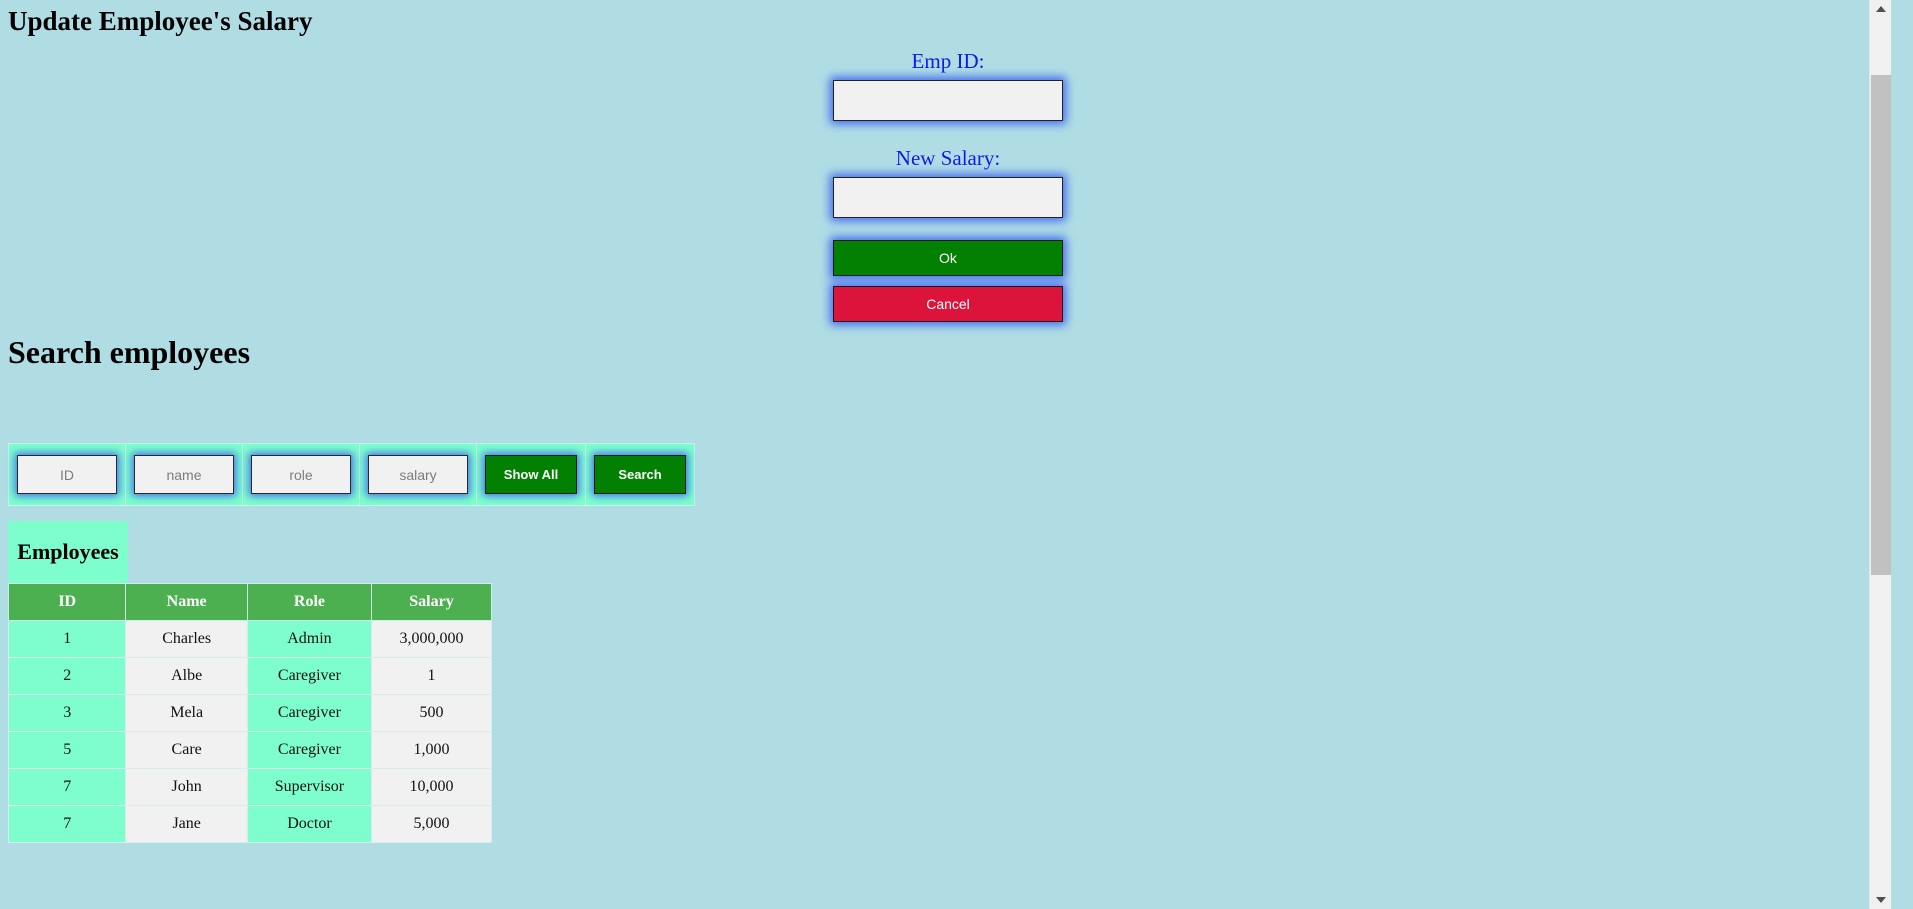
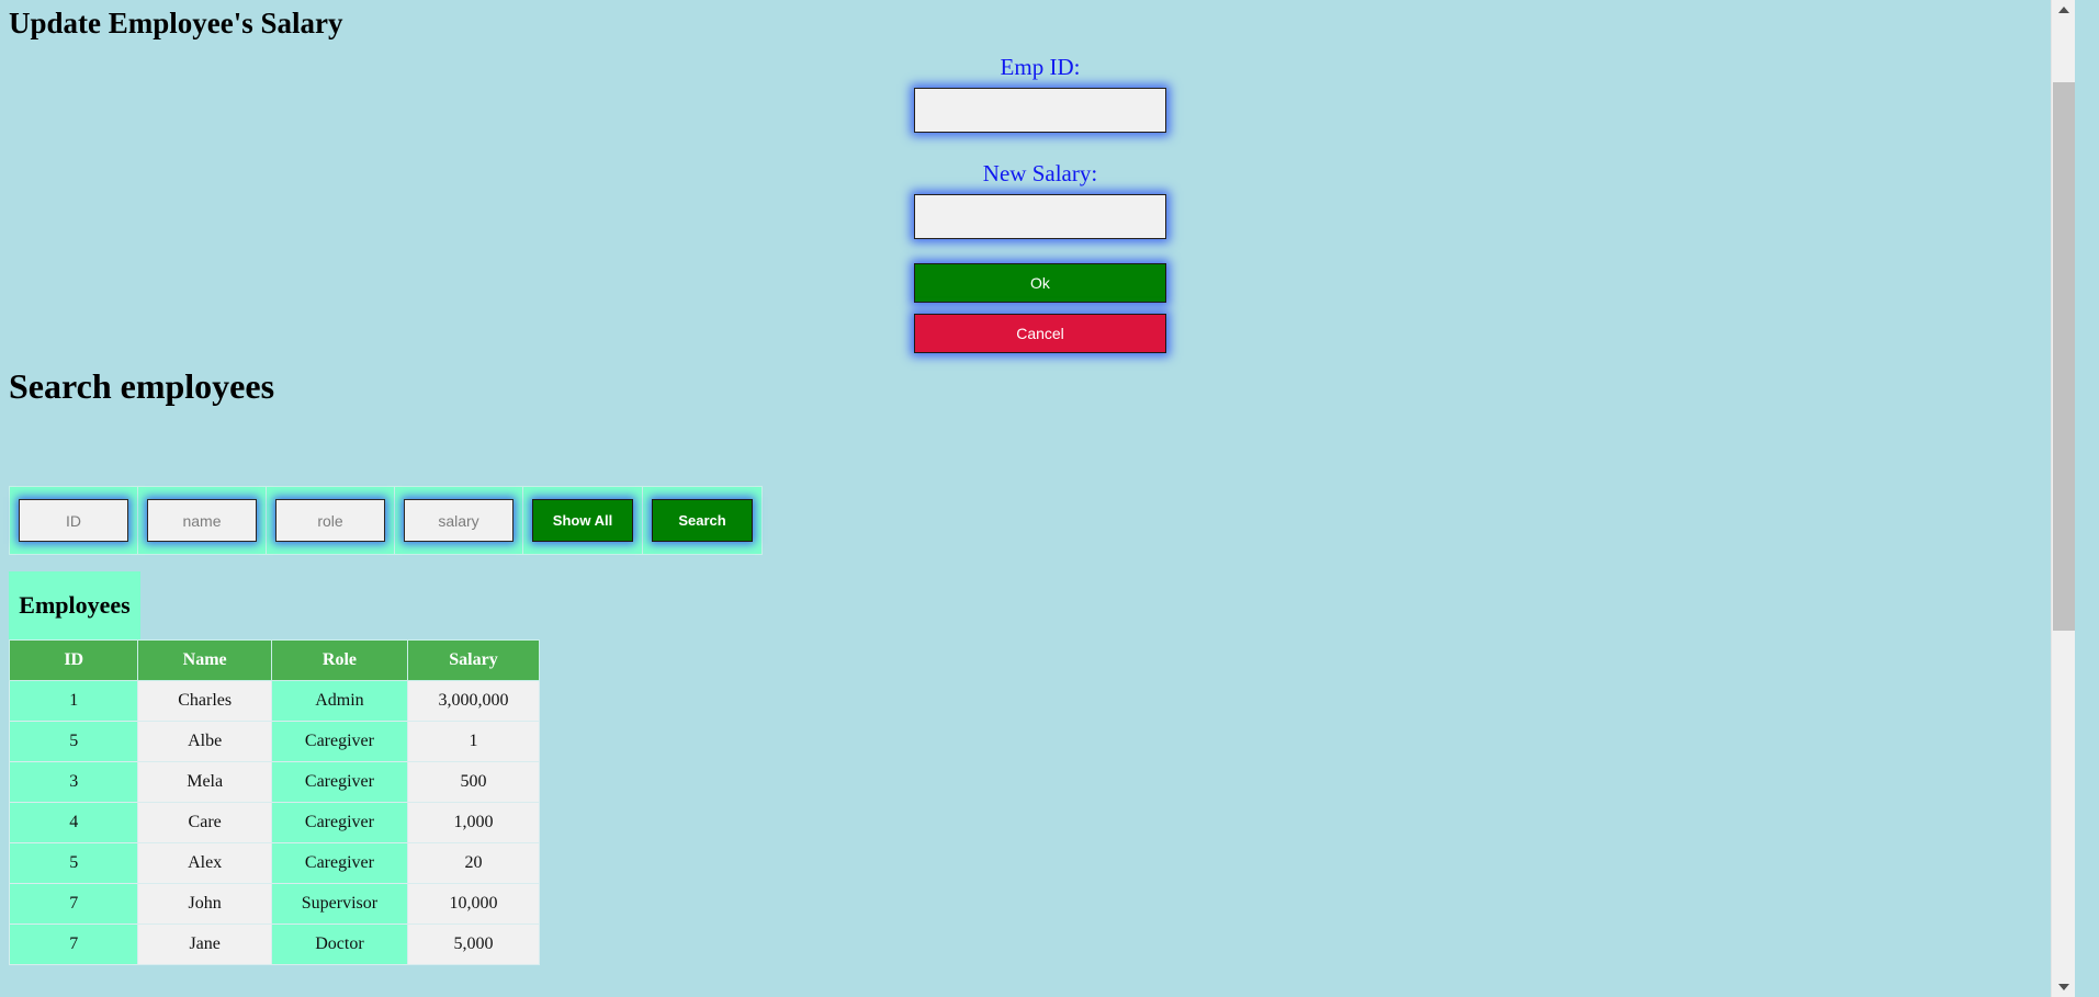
  Update Employee's Salary
  Emp ID:
  New Salary:
  Ok
  Cancel
  Search employees
  ID	name	role	salary	Show All	Search
  Employees
  ID	Name	Role	Salary
  1	Charles	Admin	3,000,000
- 2	Albe	Caregiver	1
+ 5	Albe	Caregiver	1
  3	Mela	Caregiver	500
- 5	Care	Caregiver	1,000
+ 4	Care	Caregiver	1,000
+ 5	Alex	Caregiver	20
  7	John	Supervisor	10,000
  7	Jane	Doctor	5,000
